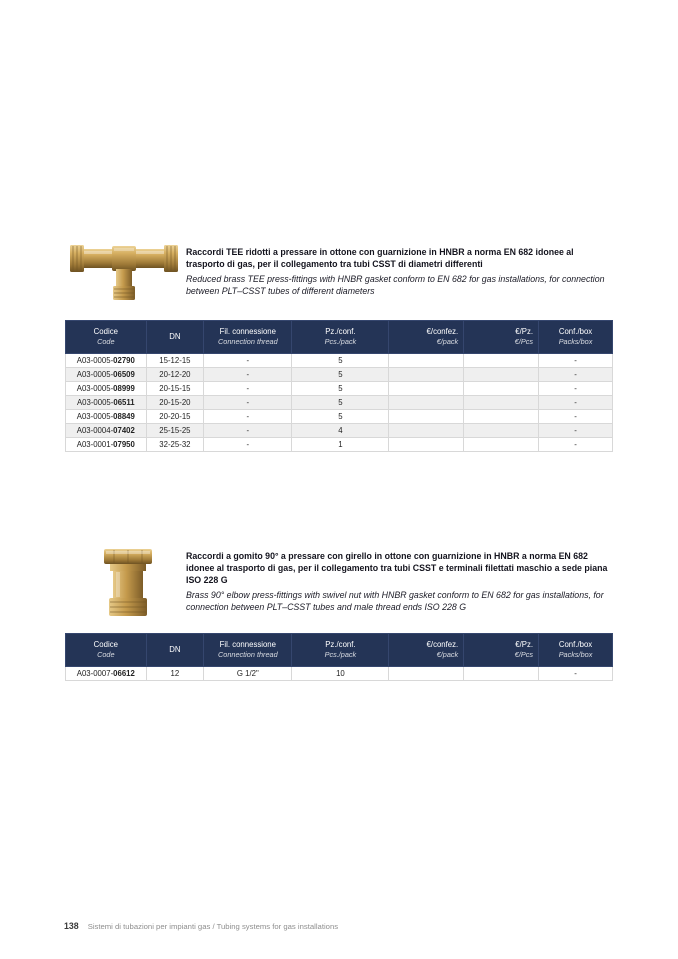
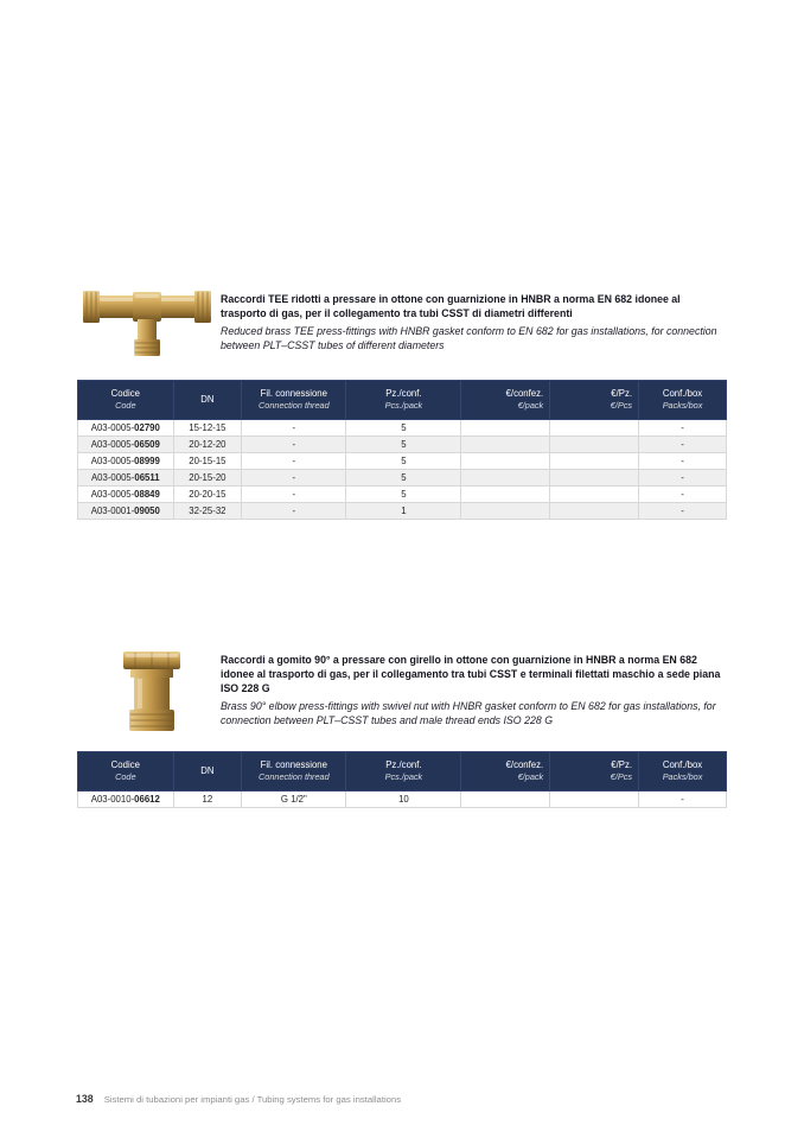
  Raccordi TEE ridotti a pressare in ottone con guarnizione in HNBR a norma EN 682 idonee al trasporto di gas, per il collegamento tra tubi CSST di diametri differenti
  Reduced brass TEE press-fittings with HNBR gasket conform to EN 682 for gas installations, for connection between PLT–CSST tubes of different diameters
  CodiceCode	DN	Fil. connessioneConnection thread	Pz./conf.Pcs./pack	€/confez.€/pack	€/Pz.€/Pcs	Conf./boxPacks/box
  A03-0005-02790	15-12-15	-	5			-
  A03-0005-06509	20-12-20	-	5			-
  A03-0005-08999	20-15-15	-	5			-
  A03-0005-06511	20-15-20	-	5			-
  A03-0005-08849	20-20-15	-	5			-
- A03-0004-07402	25-15-25	-	4			-
- A03-0001-07950	32-25-32	-	1			-
+ A03-0001-09050	32-25-32	-	1			-
  Raccordi a gomito 90° a pressare con girello in ottone con guarnizione in HNBR a norma EN 682 idonee al trasporto di gas, per il collegamento tra tubi CSST e terminali filettati maschio a sede piana ISO 228 G
  Brass 90° elbow press-fittings with swivel nut with HNBR gasket conform to EN 682 for gas installations, for connection between PLT–CSST tubes and male thread ends ISO 228 G
  CodiceCode	DN	Fil. connessioneConnection thread	Pz./conf.Pcs./pack	€/confez.€/pack	€/Pz.€/Pcs	Conf./boxPacks/box
- A03-0007-06612	12	G 1/2"	10			-
+ A03-0010-06612	12	G 1/2"	10			-
  138
  Sistemi di tubazioni per impianti gas / Tubing systems for gas installations
